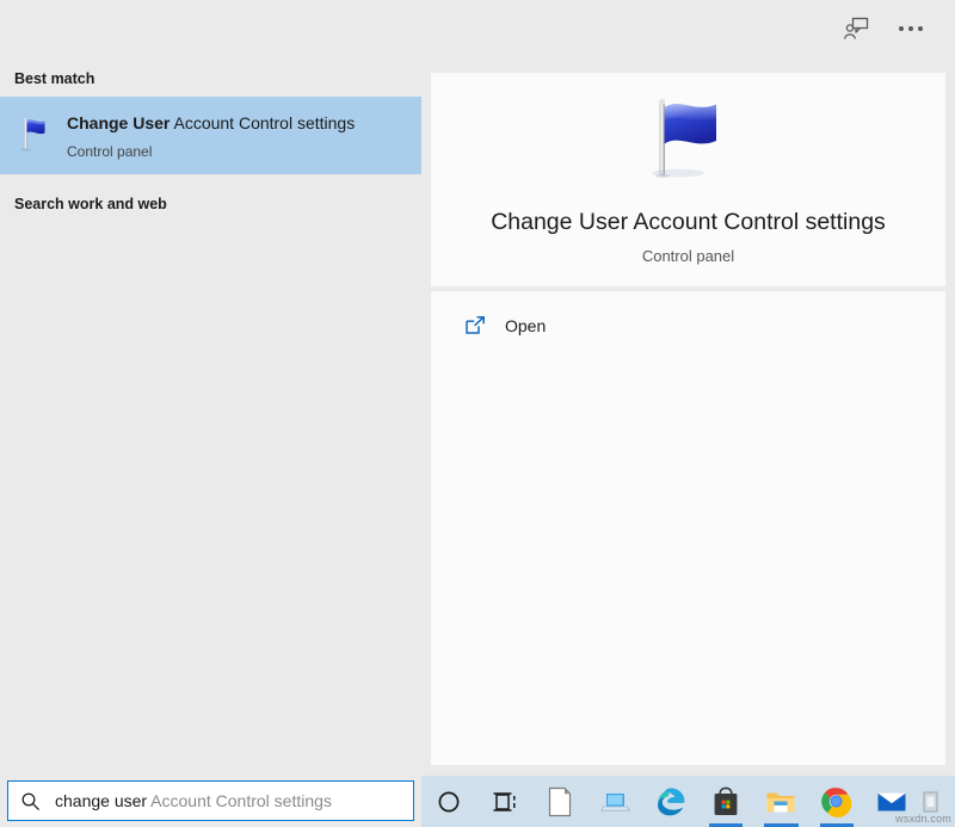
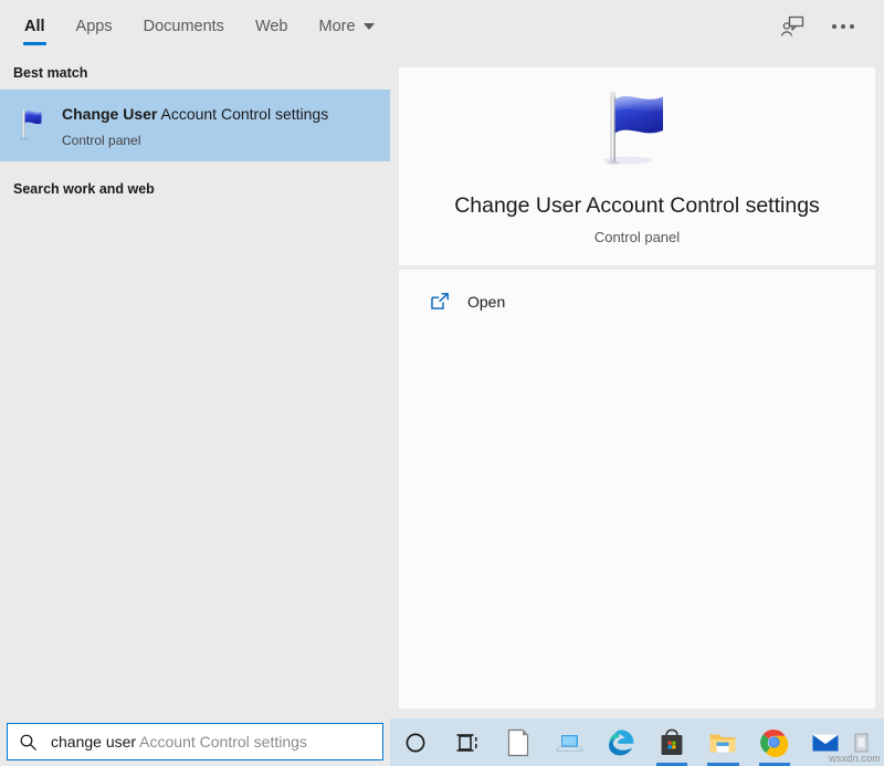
+ All
+ Apps
+ Documents
+ Web
+ More
  Best match
  Change User Account Control settings
  Control panel
  Search work and web
  Change User Account Control settings
  Control panel
  Open
  change user Account Control settings
  wsxdn.com
